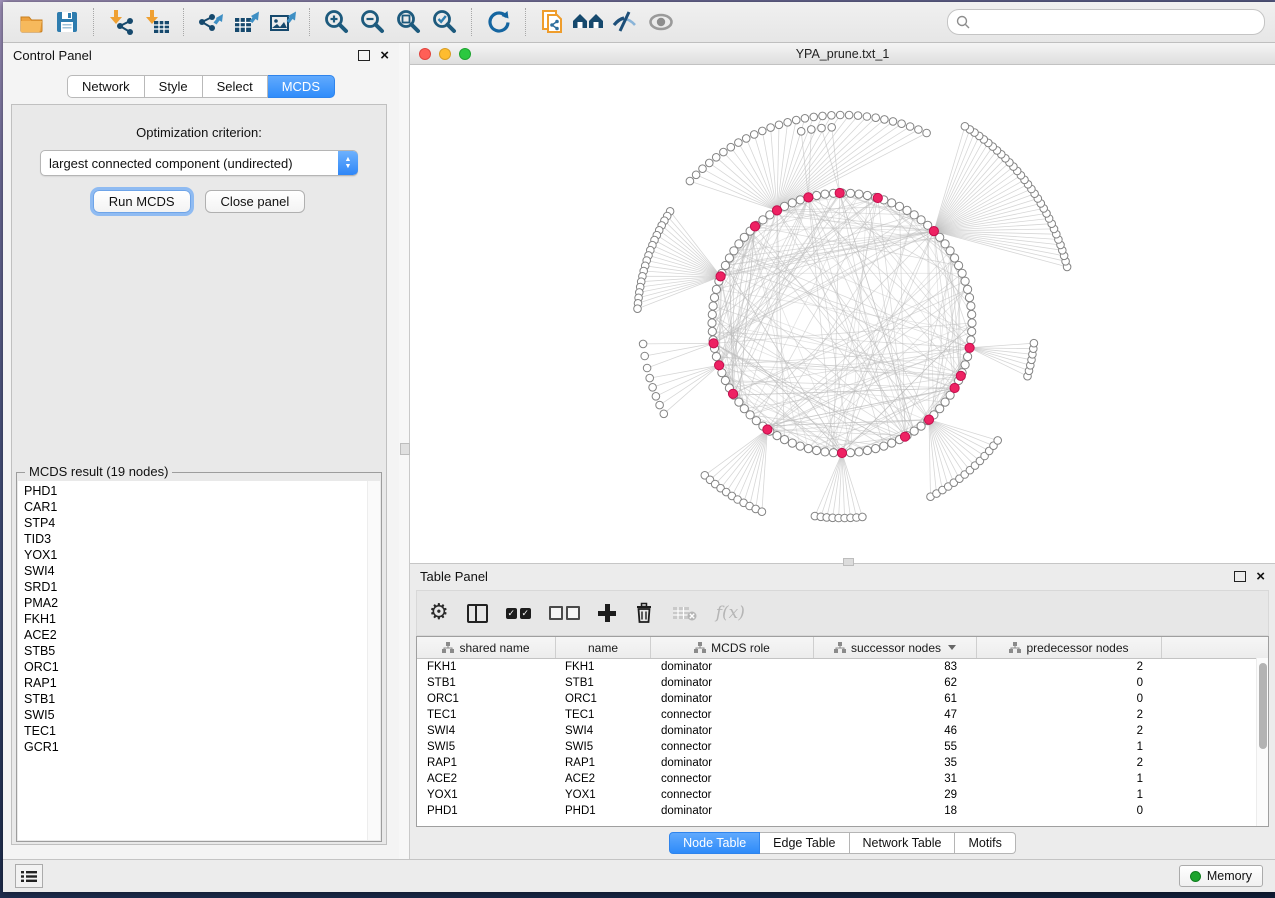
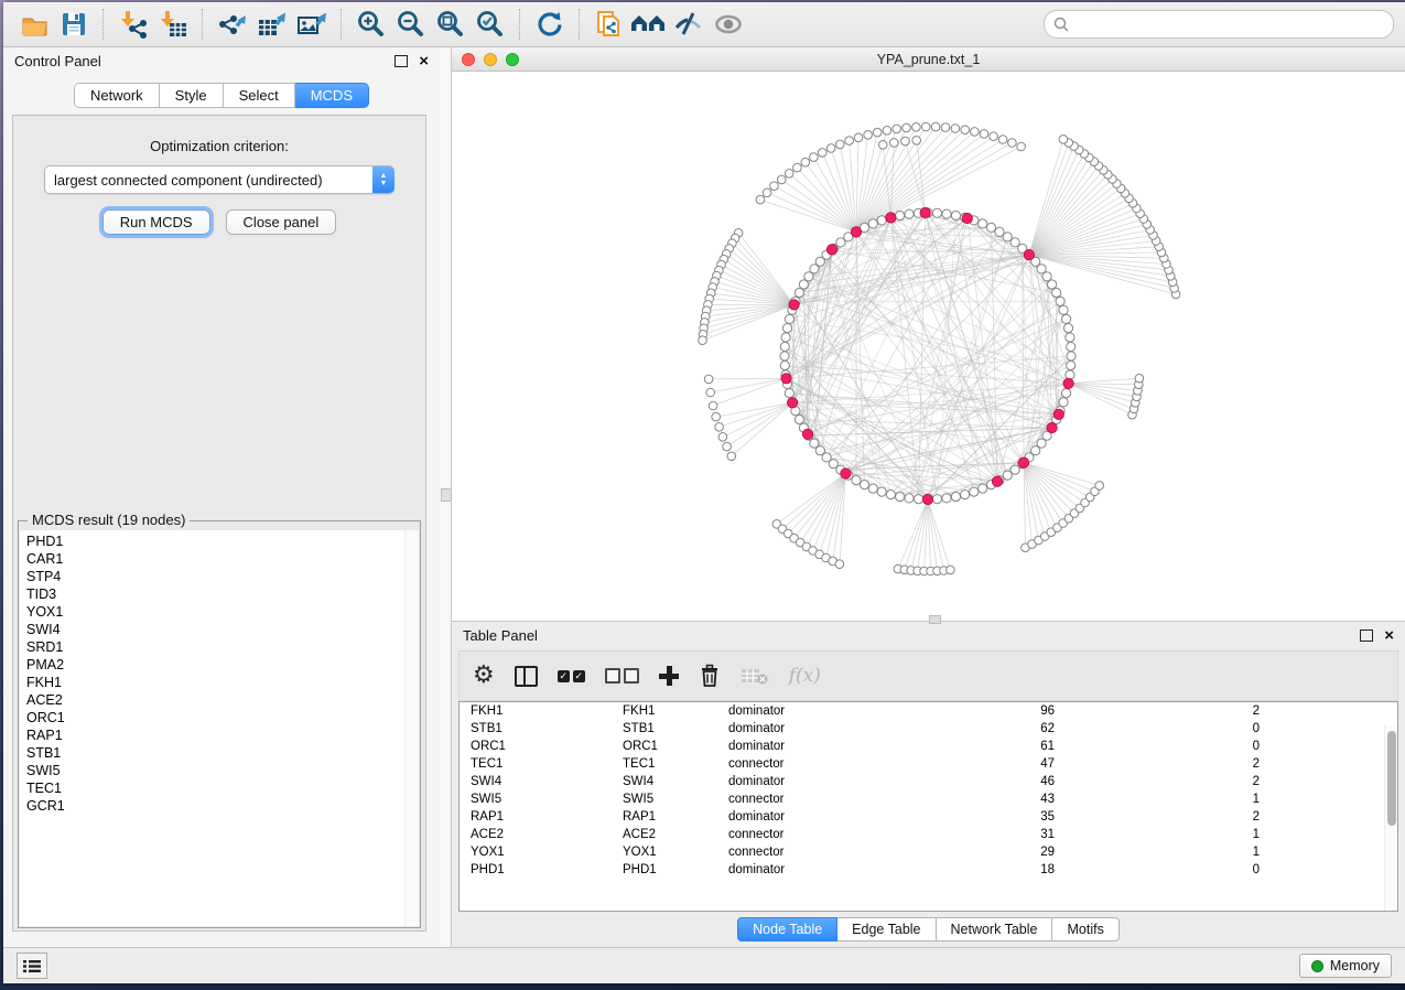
  Control Panel
  ×
  Network
  Style
  Select
  MCDS
  Optimization criterion:
  largest connected component (undirected)
  Run MCDS
  Close panel
  MCDS result (19 nodes)
  PHD1
  CAR1
  STP4
  TID3
  YOX1
  SWI4
  SRD1
  PMA2
  FKH1
  ACE2
- STB5
  ORC1
  RAP1
  STB1
  SWI5
  TEC1
  GCR1
  YPA_prune.txt_1
  Table Panel
  ×
  ⚙
  ✓
  ✓
  f(x)
- shared name
- name
- MCDS role
- successor nodes
- predecessor nodes
  FKH1
  FKH1
  dominator
- 83
+ 96
  2
  STB1
  STB1
  dominator
  62
  0
  ORC1
  ORC1
  dominator
  61
  0
  TEC1
  TEC1
  connector
  47
  2
  SWI4
  SWI4
  dominator
  46
  2
  SWI5
  SWI5
  connector
- 55
+ 43
  1
  RAP1
  RAP1
  dominator
  35
  2
  ACE2
  ACE2
  connector
  31
  1
  YOX1
  YOX1
  connector
  29
  1
  PHD1
  PHD1
  dominator
  18
  0
  Node Table
  Edge Table
  Network Table
  Motifs
  Memory
